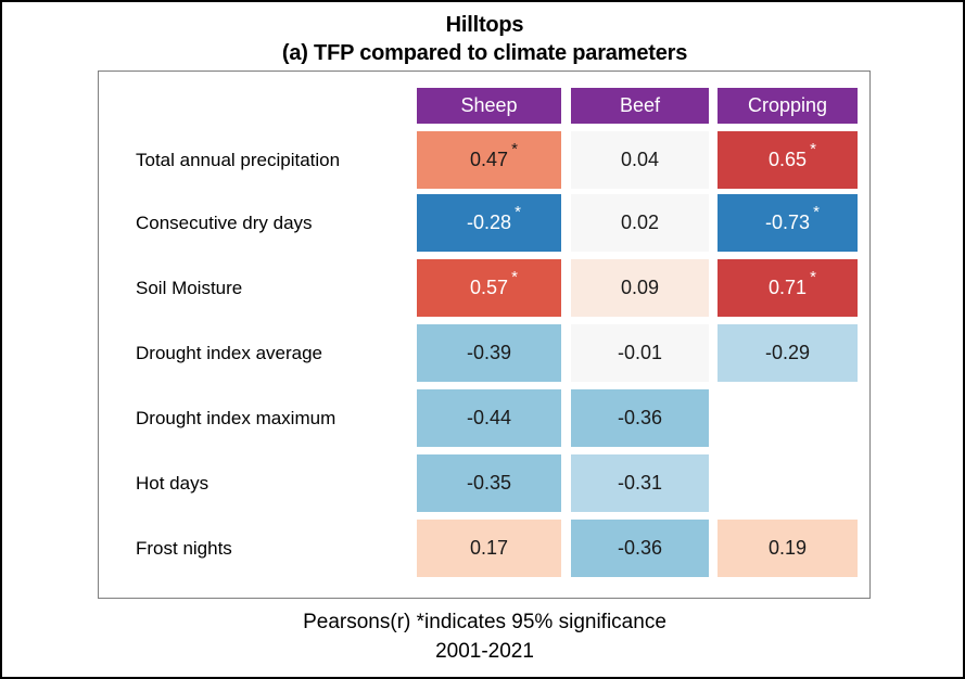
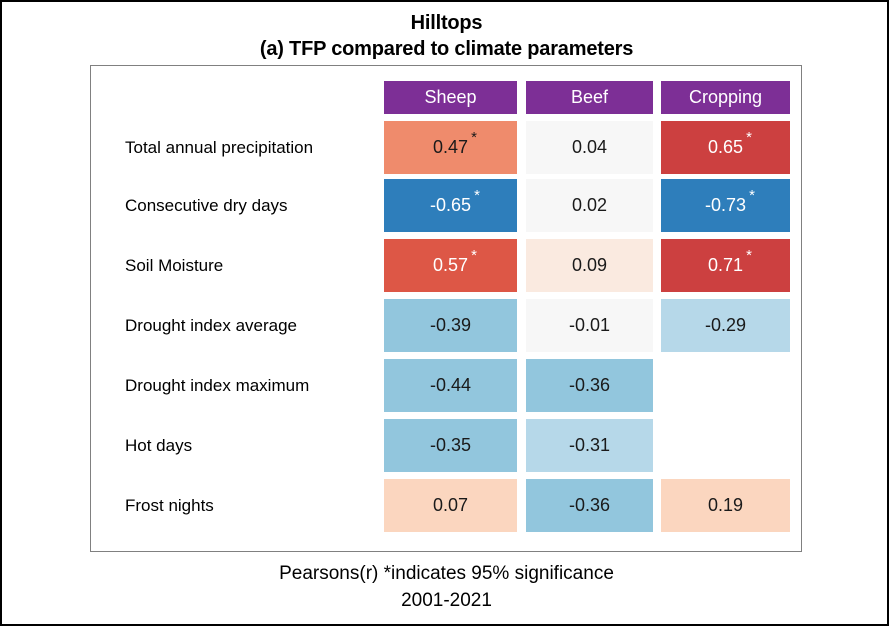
  Hilltops
  (a) TFP compared to climate parameters
  Sheep
  Beef
  Cropping
  Total annual precipitation
  0.47
  *
  0.04
  0.65
  *
  Consecutive dry days
- -0.28
+ -0.65
  *
  0.02
  -0.73
  *
  Soil Moisture
  0.57
  *
  0.09
  0.71
  *
  Drought index average
  -0.39
  -0.01
  -0.29
  Drought index maximum
  -0.44
  -0.36
  Hot days
  -0.35
  -0.31
  Frost nights
- 0.17
+ 0.07
  -0.36
  0.19
  Pearsons(r) *indicates 95% significance
  2001-2021
